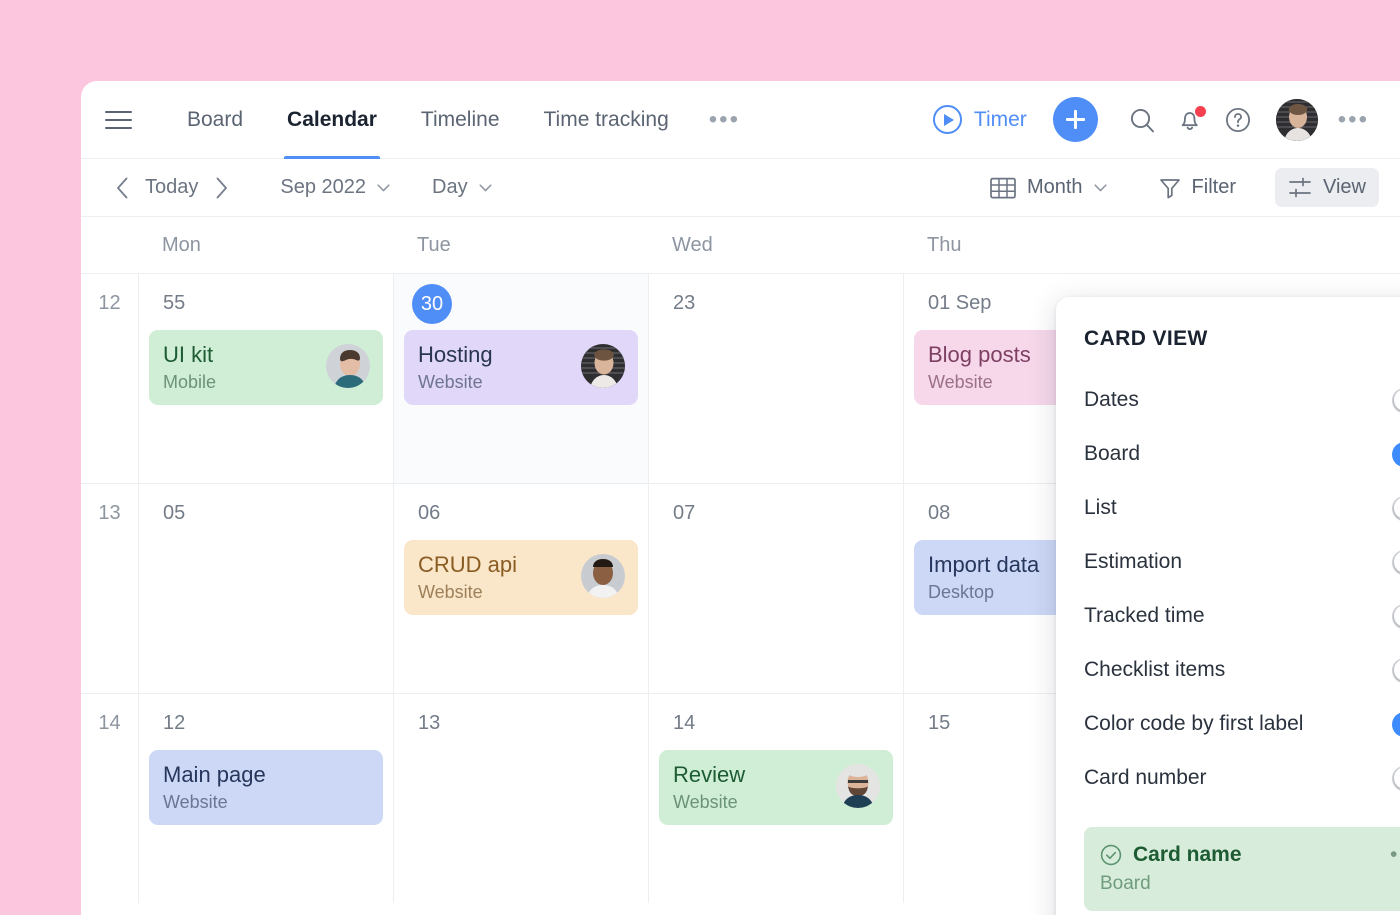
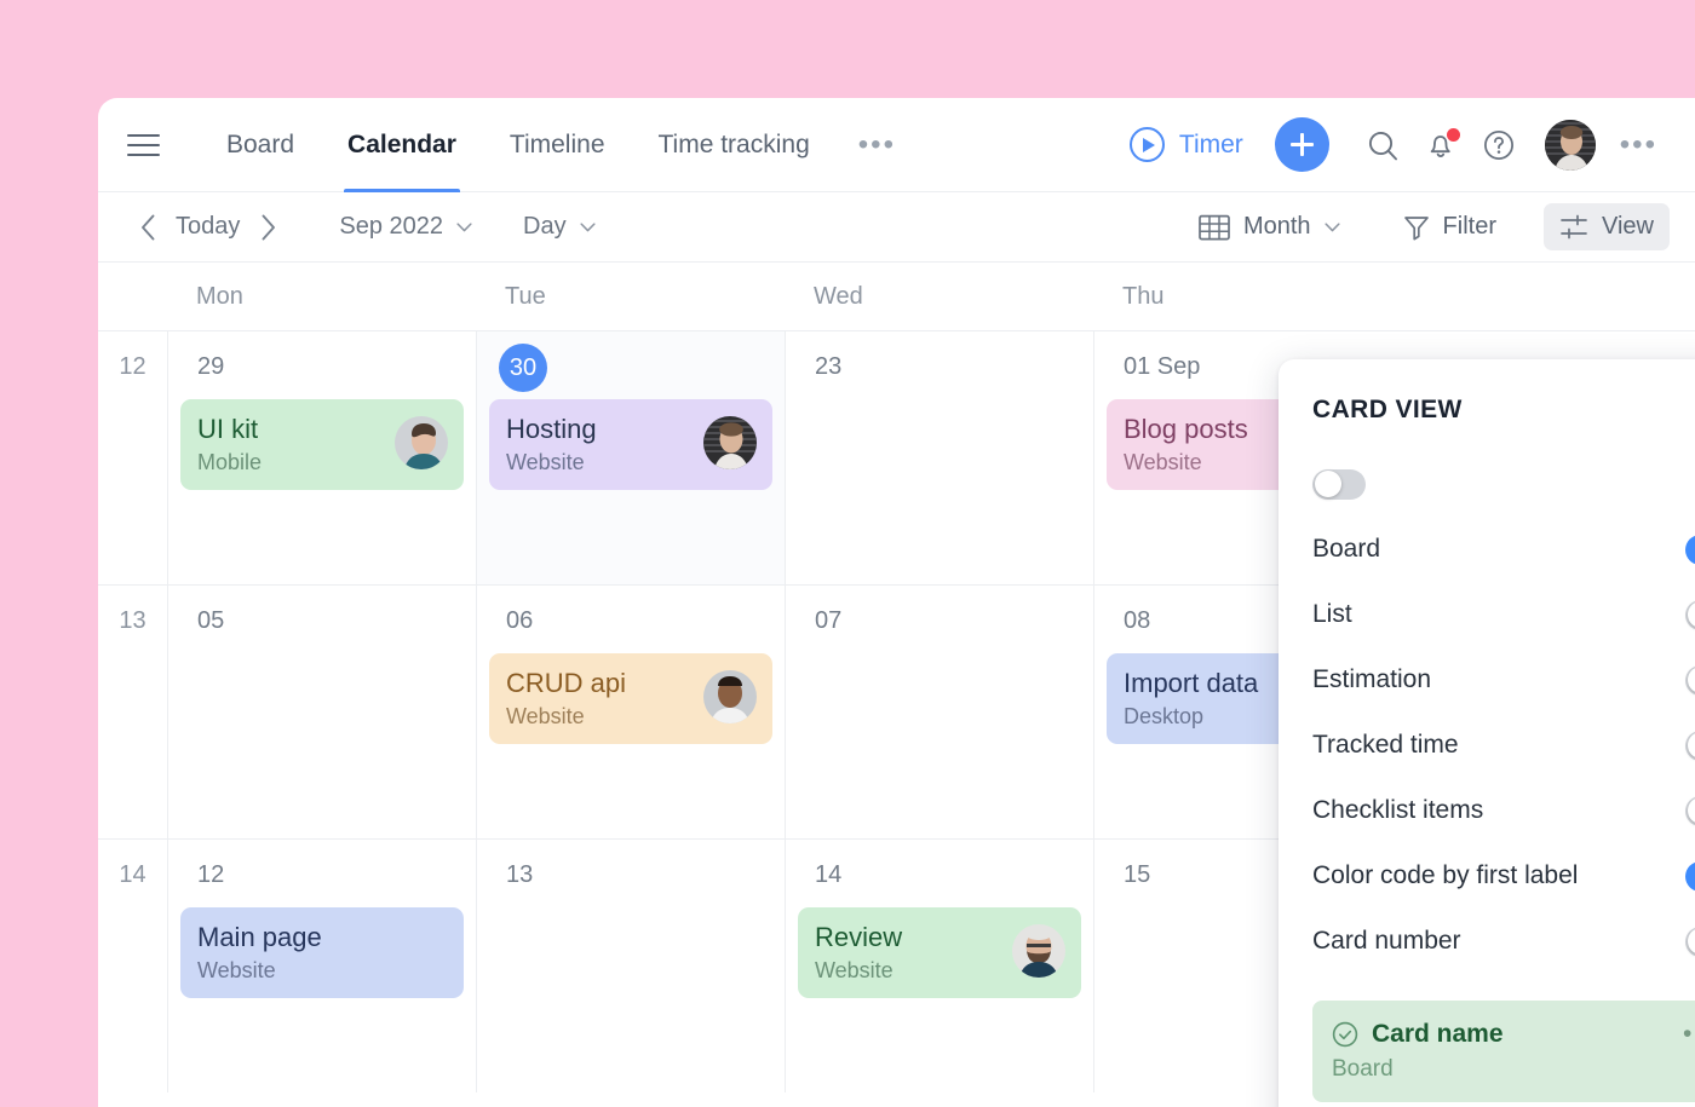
  Board
  Calendar
  Timeline
  Time tracking
  •••
  Timer
  •••
  Today
  Sep 2022
  Day
  Month
  Filter
  View
  Mon
  Tue
  Wed
  Thu
  12
- 55
+ 29
  UI kit
  Mobile
  30
  Hosting
  Website
  23
  01 Sep
  Blog posts
  Website
  13
  05
  06
  CRUD api
  Website
  07
  08
  Import data
  Desktop
  14
  12
  Main page
  Website
  13
  14
  Review
  Website
  15
  CARD VIEW
- Dates
  Board
  List
  Estimation
  Tracked time
  Checklist items
  Color code by first label
  Card number
  Card name
  Board
